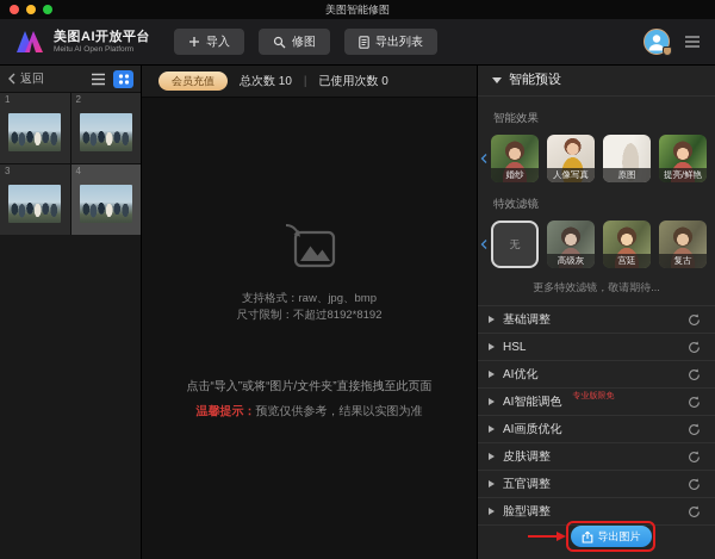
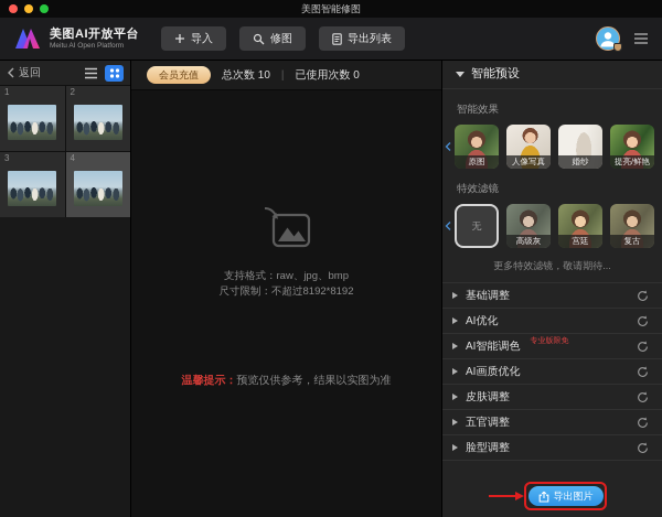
  美图智能修图
  美图AI开放平台
  导入
  修图
  导出列表
  返回
  1
  2
  3
  4
  会员充值
  总次数 10
  |
  已使用次数 0
  支持格式：raw、jpg、bmp
  尺寸限制：不超过8192*8192
- 点击“导入”或将“图片/文件夹”直接拖拽至此页面
  温馨提示：预览仅供参考，结果以实图为准
  智能预设
  智能效果
- 婚纱
+ 原图
  人像写真
- 原图
+ 婚纱
  提亮/鲜艳
  特效滤镜
  无
  高级灰
  宫廷
  复古
  更多特效滤镜，敬请期待...
  基础调整
- HSL
  AI优化
  AI智能调色
  AI画质优化
  皮肤调整
  五官调整
  脸型调整
  导出图片
